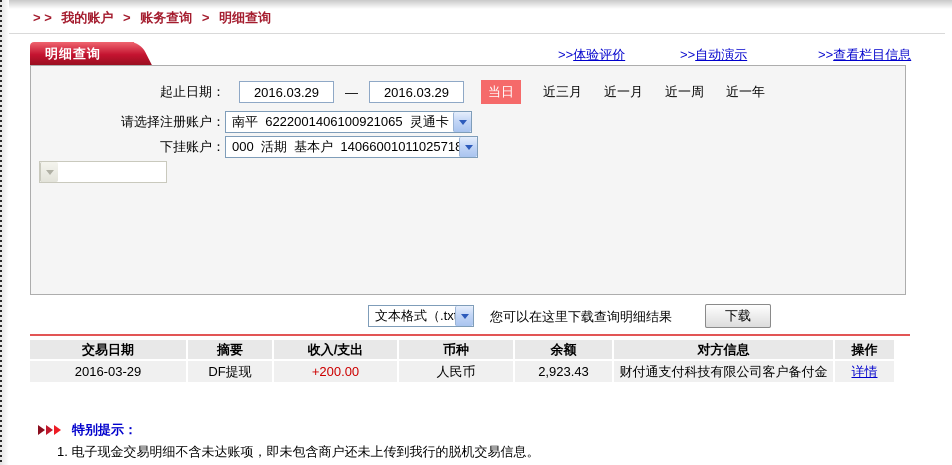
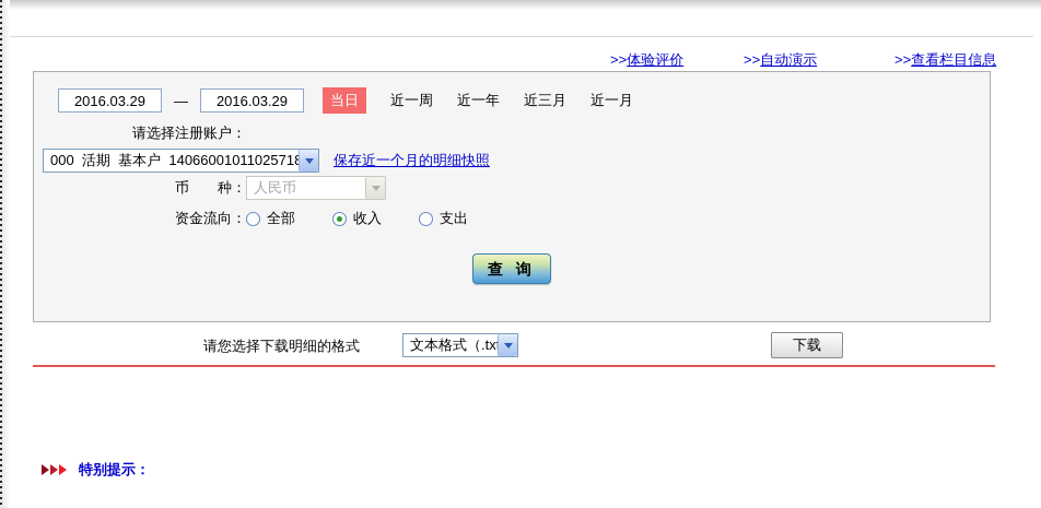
- > > 我的账户 > 账务查询 > 明细查询
- 明细查询
  >>体验评价
  >>自动演示
  >>查看栏目信息
- 起止日期：
  2016.03.29
  —
  2016.03.29
  当日
- 近三月
+ 近一周
- 近一月
+ 近一年
- 近一周
+ 近三月
- 近一年
+ 近一月
  请选择注册账户：
- 南平 6222001406100921065 灵通卡
- 下挂账户：
  000 活期 基本户 1406600101102571
+ 保存近一个月的明细快照
+ 币 种：
+ 人民币
+ 资金流向：
+ 全部
+ 收入
+ 支出
+ 查 询
+ 请您选择下载明细的格式
  文本格式（.tx
- 您可以在这里下载查询明细结果
  下载
- 交易日期	摘要	收入/支出	币种	余额	对方信息	操作
- 2016-03-29	DF提现	+200.00	人民币	2,923.43	财付通支付科技有限公司客户备付金	详情
  特别提示：
- 1. 电子现金交易明细不含未达账项，即未包含商户还未上传到我行的脱机交易信息。
